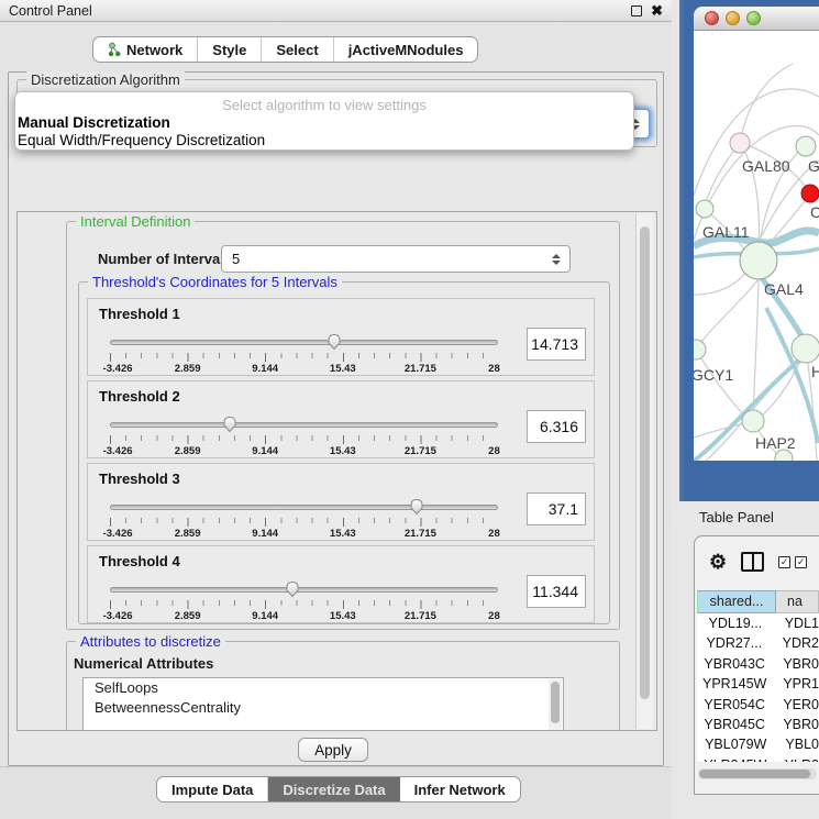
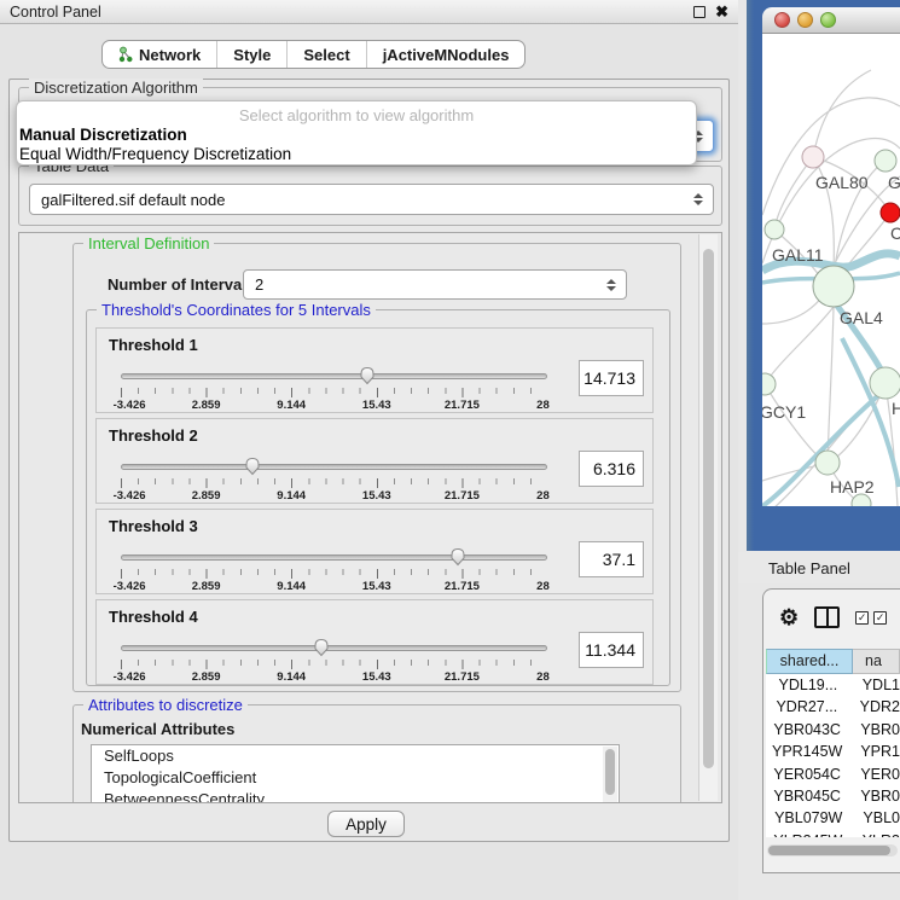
  Control Panel
  ✖
  Network
  Style
  Select
  jActiveMNodules
  Discretization Algorithm
+ Table Data
+ galFiltered.sif default node
  Interval Definition
  Number of Interva
- 5
+ 2
  Threshold's Coordinates for 5 Intervals
  Threshold 1
  -3.426
  2.859
  9.144
  15.43
  21.715
  28
  14.713
  Threshold 2
  -3.426
  2.859
  9.144
  15.43
  21.715
  28
  6.316
  Threshold 3
  -3.426
  2.859
  9.144
  15.43
  21.715
  28
  37.1
  Threshold 4
  -3.426
  2.859
  9.144
  15.43
  21.715
  28
  11.344
  Attributes to discretize
  Numerical Attributes
  SelfLoops
+ TopologicalCoefficient
  BetweennessCentrality
  Apply
- Impute Data
- Discretize Data
- Infer Network
- Select algorithm to view settings
+ Select algorithm to view algorithm
  Manual Discretization
  Equal Width/Frequency Discretization
  GAL80
  C
  GAL11
  GAL4
  GCY1
  H
  HAP2
  Table Panel
  ⚙
  ✓
  ✓
  shared...
  na
  YDL19...
  YDL1
  YDR27...
  YDR2
  YBR043C
  YBR0
  YPR145W
  YPR1
  YER054C
  YER0
  YBR045C
  YBR0
  YBL079W
  YBL0
